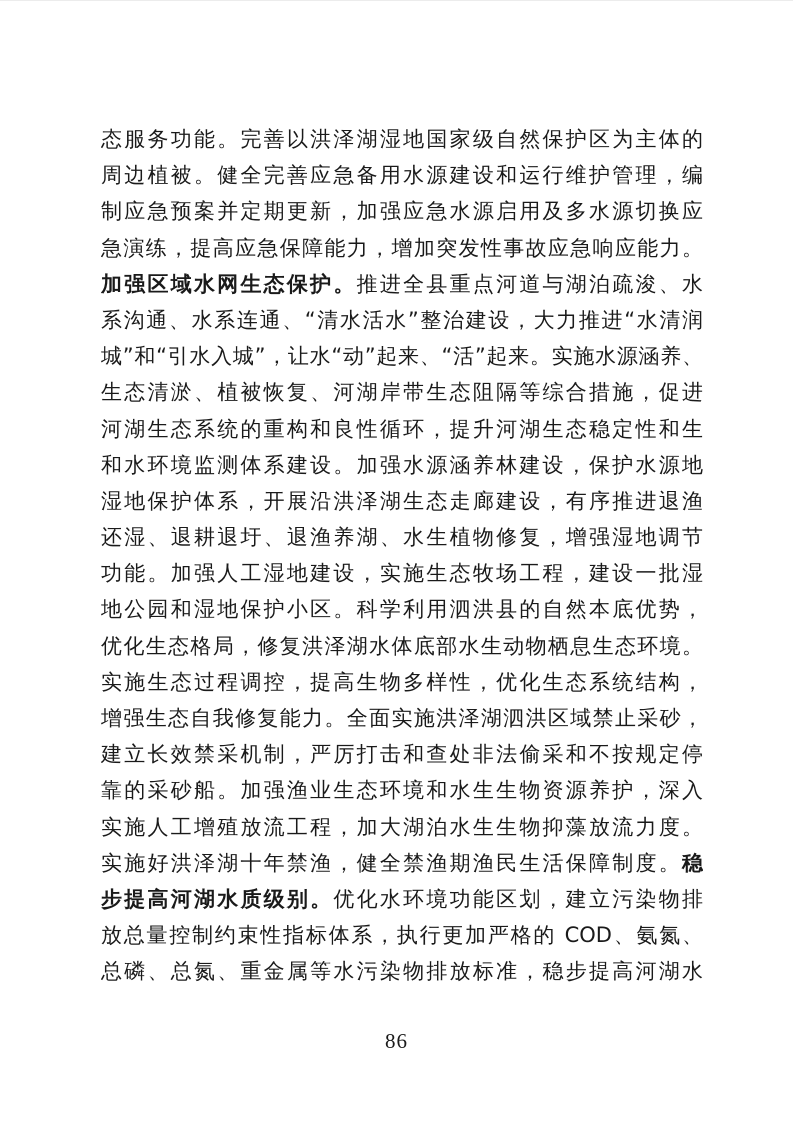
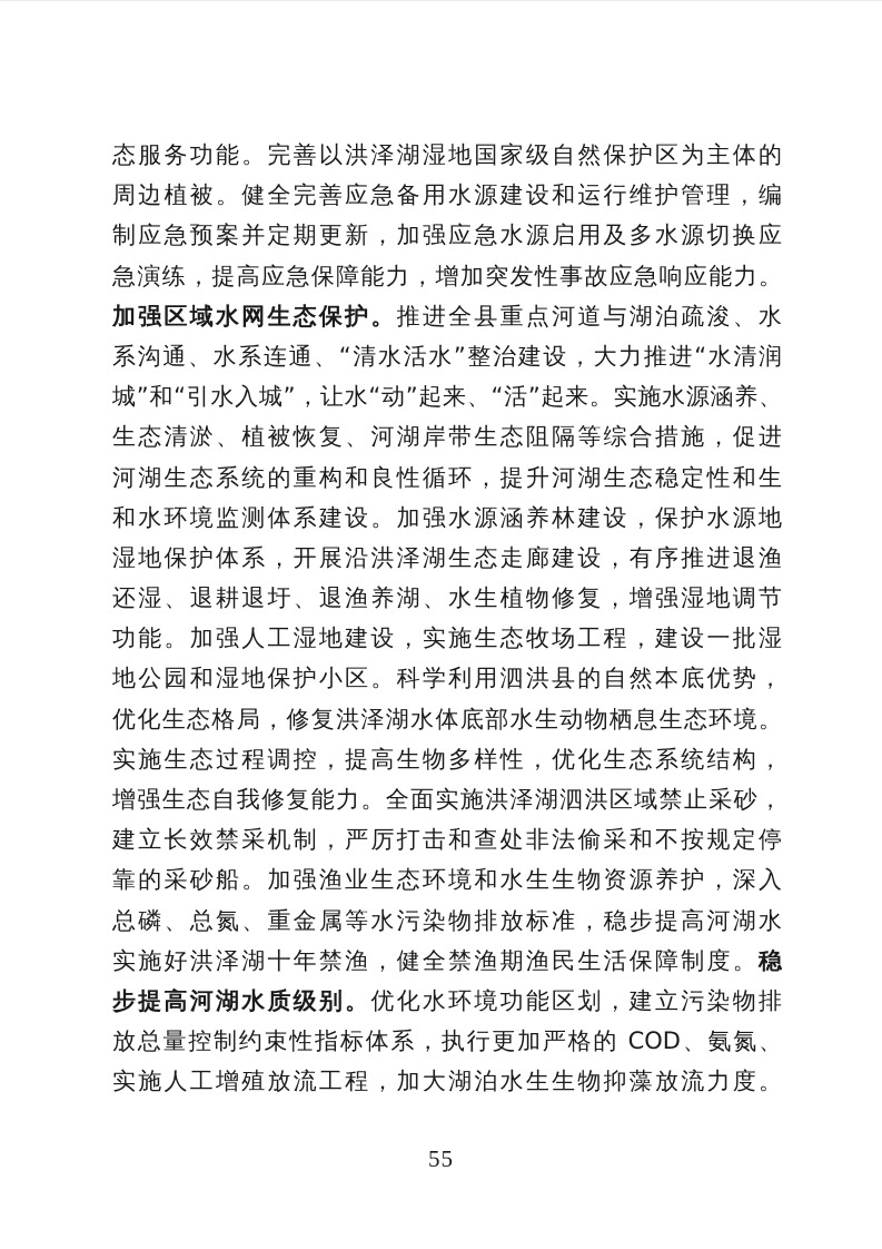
  态服务功能。完善以洪泽湖湿地国家级自然保护区为主体的
  周边植被。健全完善应急备用水源建设和运行维护管理，编
  制应急预案并定期更新，加强应急水源启用及多水源切换应
  急演练，提高应急保障能力，增加突发性事故应急响应能力。
  加强区域水网生态保护。推进全县重点河道与湖泊疏浚、水
  系沟通、水系连通、“清水活水”整治建设，大力推进“水清润
  城”和“引水入城”，让水“动”起来、“活”起来。实施水源涵养、
  生态清淤、植被恢复、河湖岸带生态阻隔等综合措施，促进
  河湖生态系统的重构和良性循环，提升河湖生态稳定性和生
  和水环境监测体系建设。加强水源涵养林建设，保护水源地
  湿地保护体系，开展沿洪泽湖生态走廊建设，有序推进退渔
  还湿、退耕退圩、退渔养湖、水生植物修复，增强湿地调节
  功能。加强人工湿地建设，实施生态牧场工程，建设一批湿
  地公园和湿地保护小区。科学利用泗洪县的自然本底优势，
  优化生态格局，修复洪泽湖水体底部水生动物栖息生态环境。
  实施生态过程调控，提高生物多样性，优化生态系统结构，
  增强生态自我修复能力。全面实施洪泽湖泗洪区域禁止采砂，
  建立长效禁采机制，严厉打击和查处非法偷采和不按规定停
  靠的采砂船。加强渔业生态环境和水生生物资源养护，深入
- 实施人工增殖放流工程，加大湖泊水生生物抑藻放流力度。
+ 总磷、总氮、重金属等水污染物排放标准，稳步提高河湖水
  实施好洪泽湖十年禁渔，健全禁渔期渔民生活保障制度。稳
  步提高河湖水质级别。优化水环境功能区划，建立污染物排
  放总量控制约束性指标体系，执行更加严格的 COD、氨氮、
- 总磷、总氮、重金属等水污染物排放标准，稳步提高河湖水
+ 实施人工增殖放流工程，加大湖泊水生生物抑藻放流力度。
- 86
+ 55
